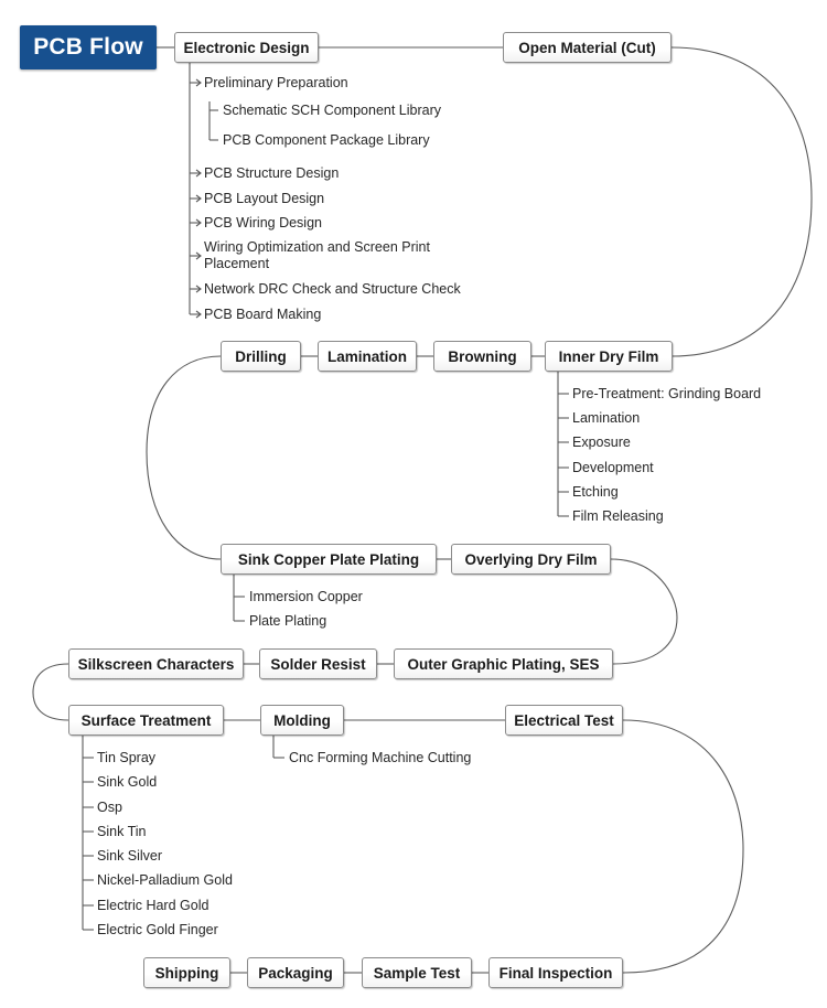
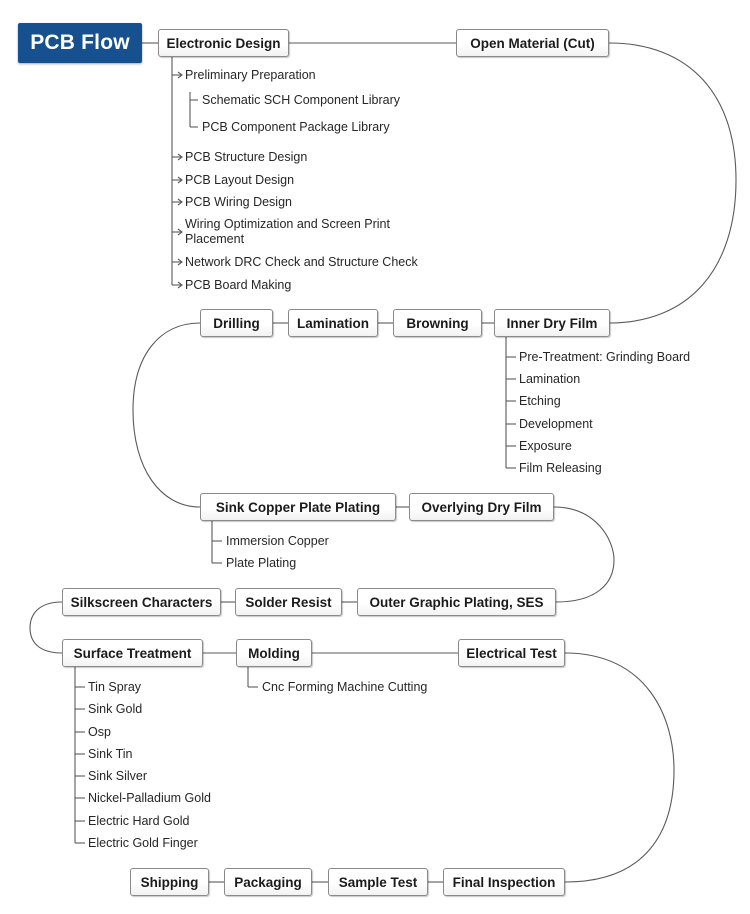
  PCB Flow
  Electronic Design
  Open Material (Cut)
  Preliminary Preparation
  Schematic SCH Component Library
  PCB Component Package Library
  PCB Structure Design
  PCB Layout Design
  PCB Wiring Design
  Wiring Optimization and Screen Print Placement
  Network DRC Check and Structure Check
  PCB Board Making
  Drilling
  Lamination
  Browning
  Inner Dry Film
  Pre-Treatment: Grinding Board
  Lamination
- Exposure
+ Etching
  Development
- Etching
+ Exposure
  Film Releasing
  Sink Copper Plate Plating
  Overlying Dry Film
  Immersion Copper
  Plate Plating
  Silkscreen Characters
  Solder Resist
  Outer Graphic Plating, SES
  Surface Treatment
  Molding
  Electrical Test
  Cnc Forming Machine Cutting
  Tin Spray
  Sink Gold
  Osp
  Sink Tin
  Sink Silver
  Nickel-Palladium Gold
  Electric Hard Gold
  Electric Gold Finger
  Shipping
  Packaging
  Sample Test
  Final Inspection
